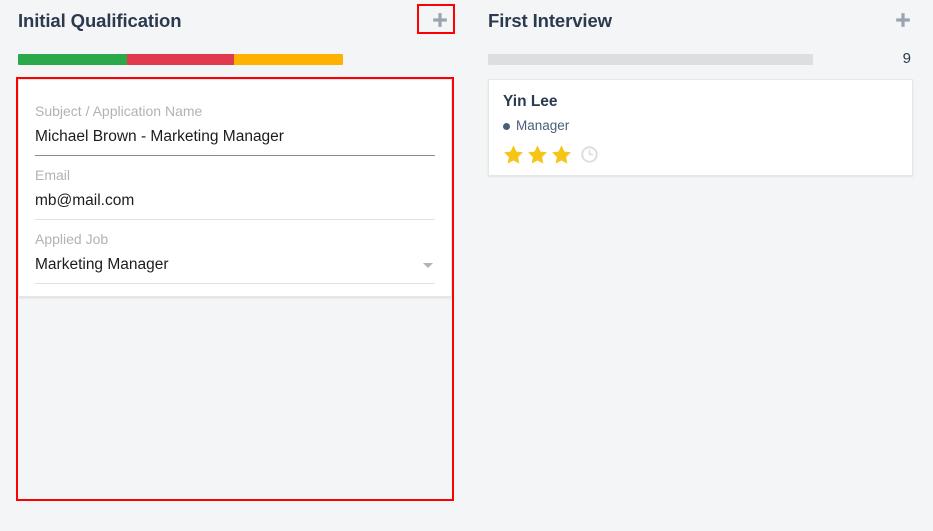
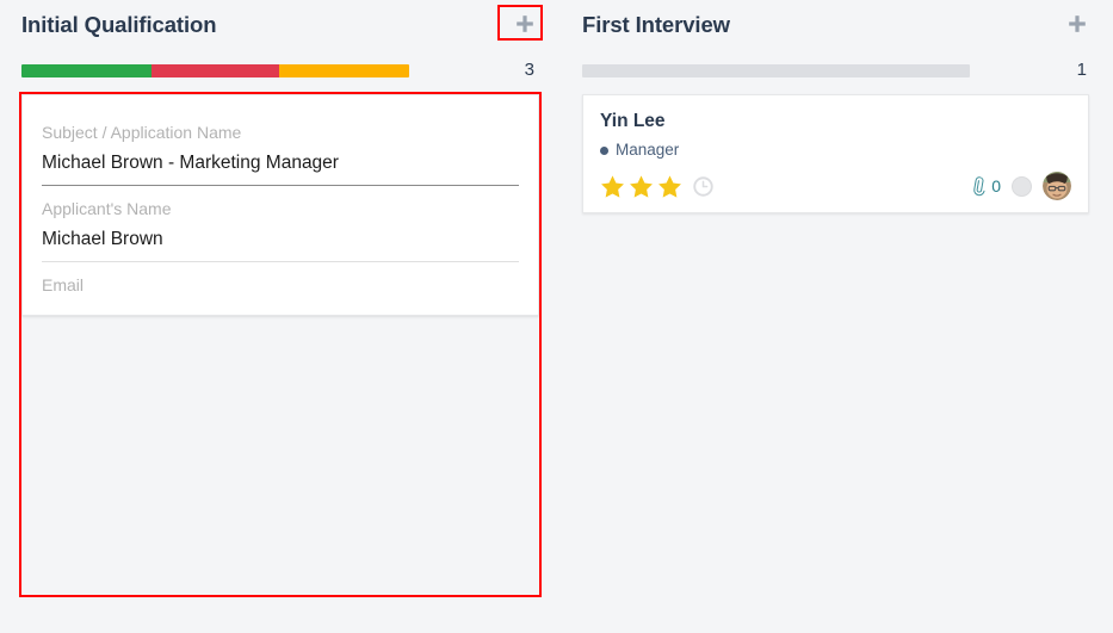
  Initial Qualification
+ 3
  Subject / Application Name
  Michael Brown - Marketing Manager
+ Applicant's Name
+ Michael Brown
  Email
- mb@mail.com
- Applied Job
- Marketing Manager
  First Interview
- 9
+ 1
  Yin Lee
  Manager
+ 0
